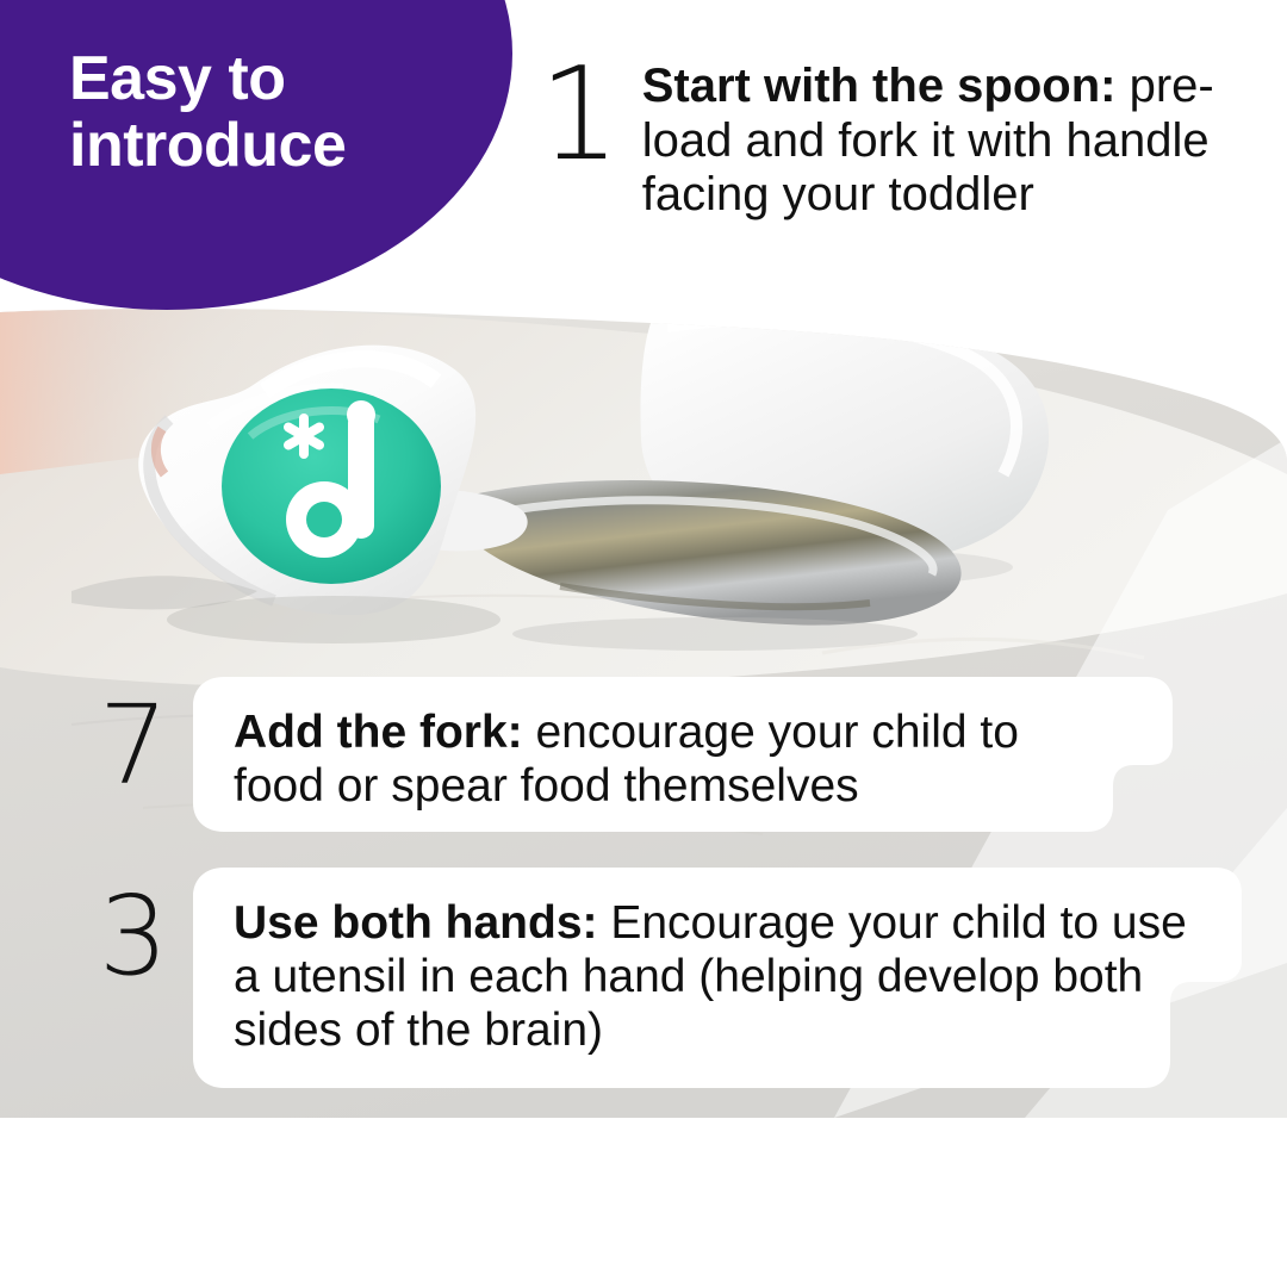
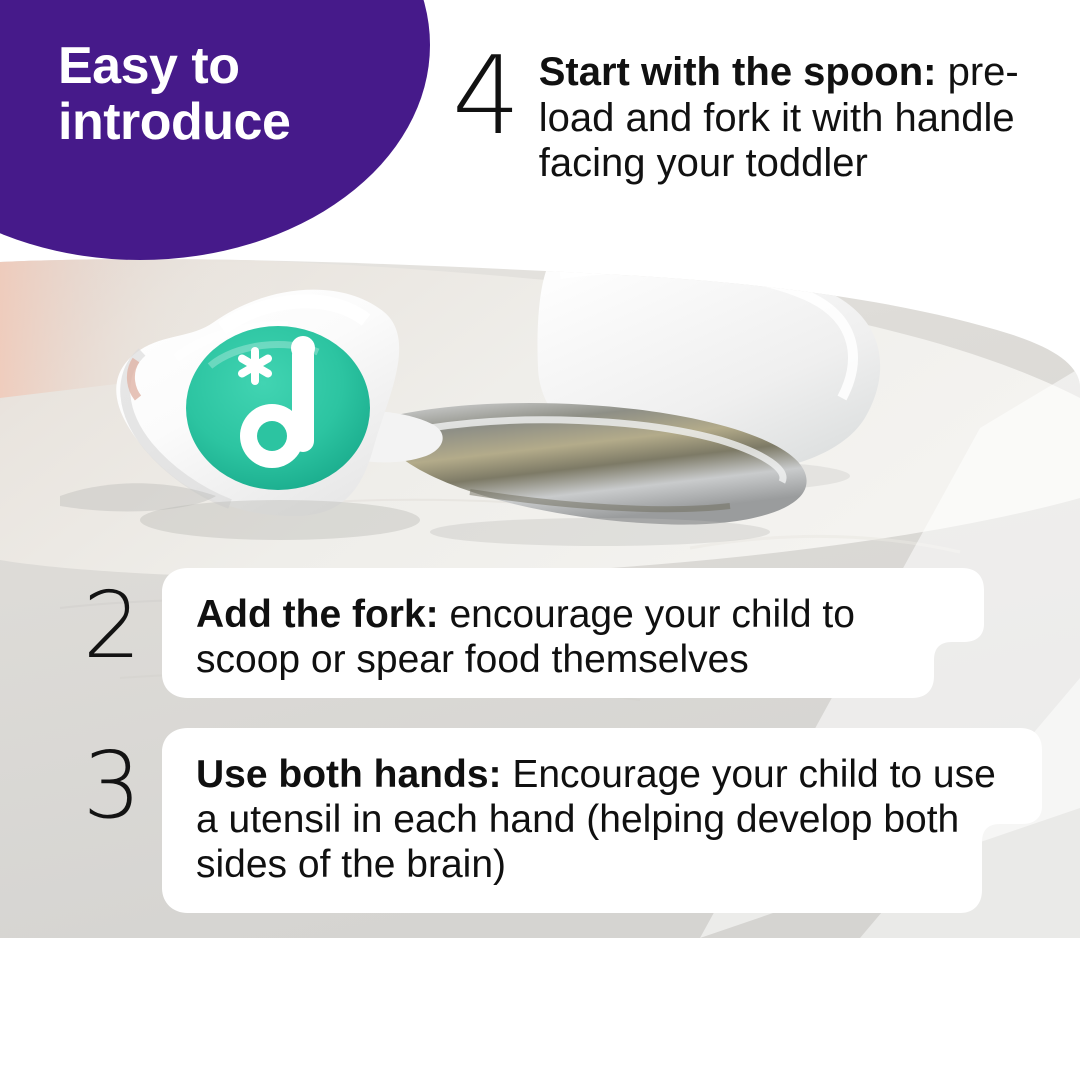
  Easy to
  introduce
- 1
+ 4
  Start with the spoon: pre-load and fork it with handle facing your toddler
- 7
+ 2
- Add the fork: encourage your child to food or spear food themselves
+ Add the fork: encourage your child to scoop or spear food themselves
  3
  Use both hands: Encourage your child to use a utensil in each hand (helping develop both sides of the brain)
